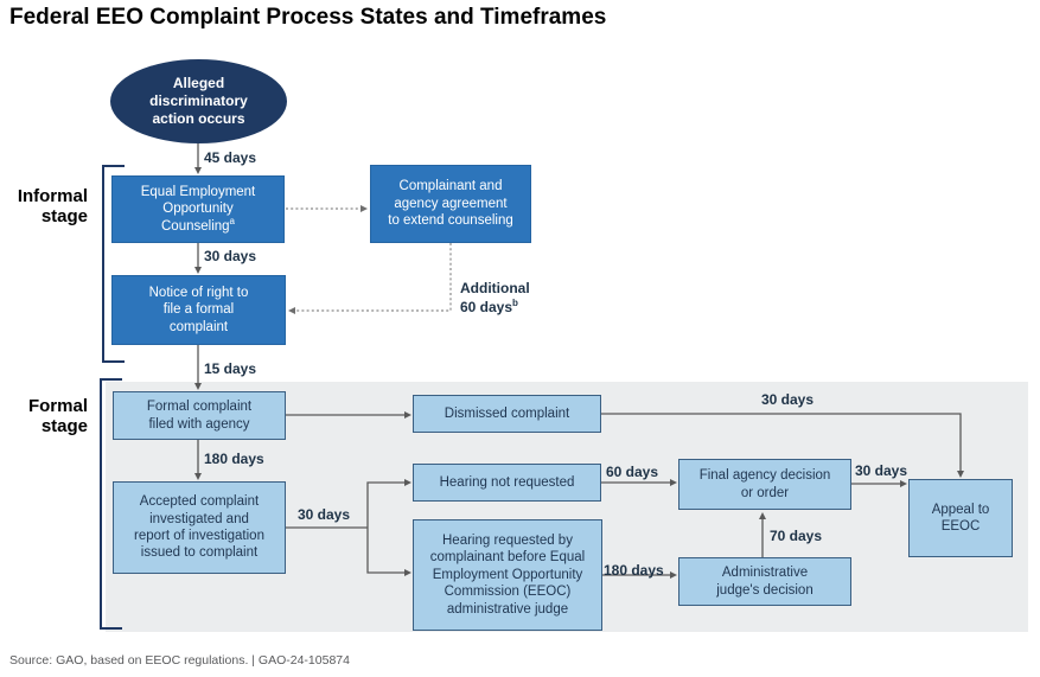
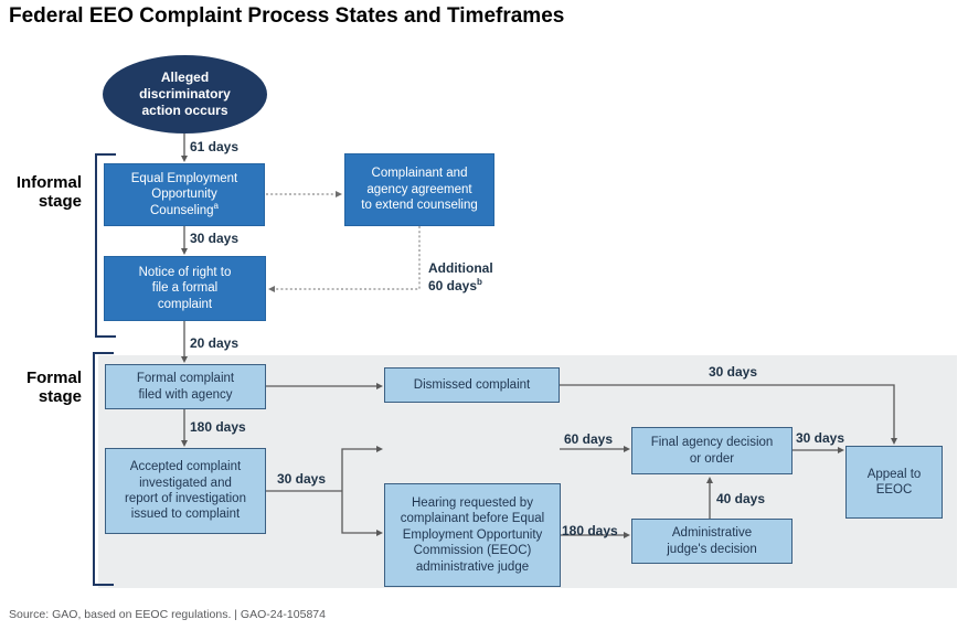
  Federal EEO Complaint Process States and Timeframes
  Informal
  stage
  Formal
  stage
  Alleged
  discriminatory
  action occurs
  Equal Employment
  Opportunity
  Counselinga
  Complainant and
  agency agreement
  to extend counseling
  Notice of right to
  file a formal
  complaint
  Formal complaint
  filed with agency
  Accepted complaint
  investigated and
  report of investigation
  issued to complaint
  Dismissed complaint
- Hearing not requested
  Hearing requested by
  complainant before Equal
  Employment Opportunity
  Commission (EEOC)
  administrative judge
  Final agency decision
  or order
  Administrative
  judge's decision
  Appeal to
  EEOC
- 45 days
+ 61 days
  30 days
- 15 days
+ 20 days
  180 days
  30 days
  60 days
  180 days
- 70 days
+ 40 days
  30 days
  30 days
  Additional
  60 daysb
  Source: GAO, based on EEOC regulations. | GAO-24-105874
